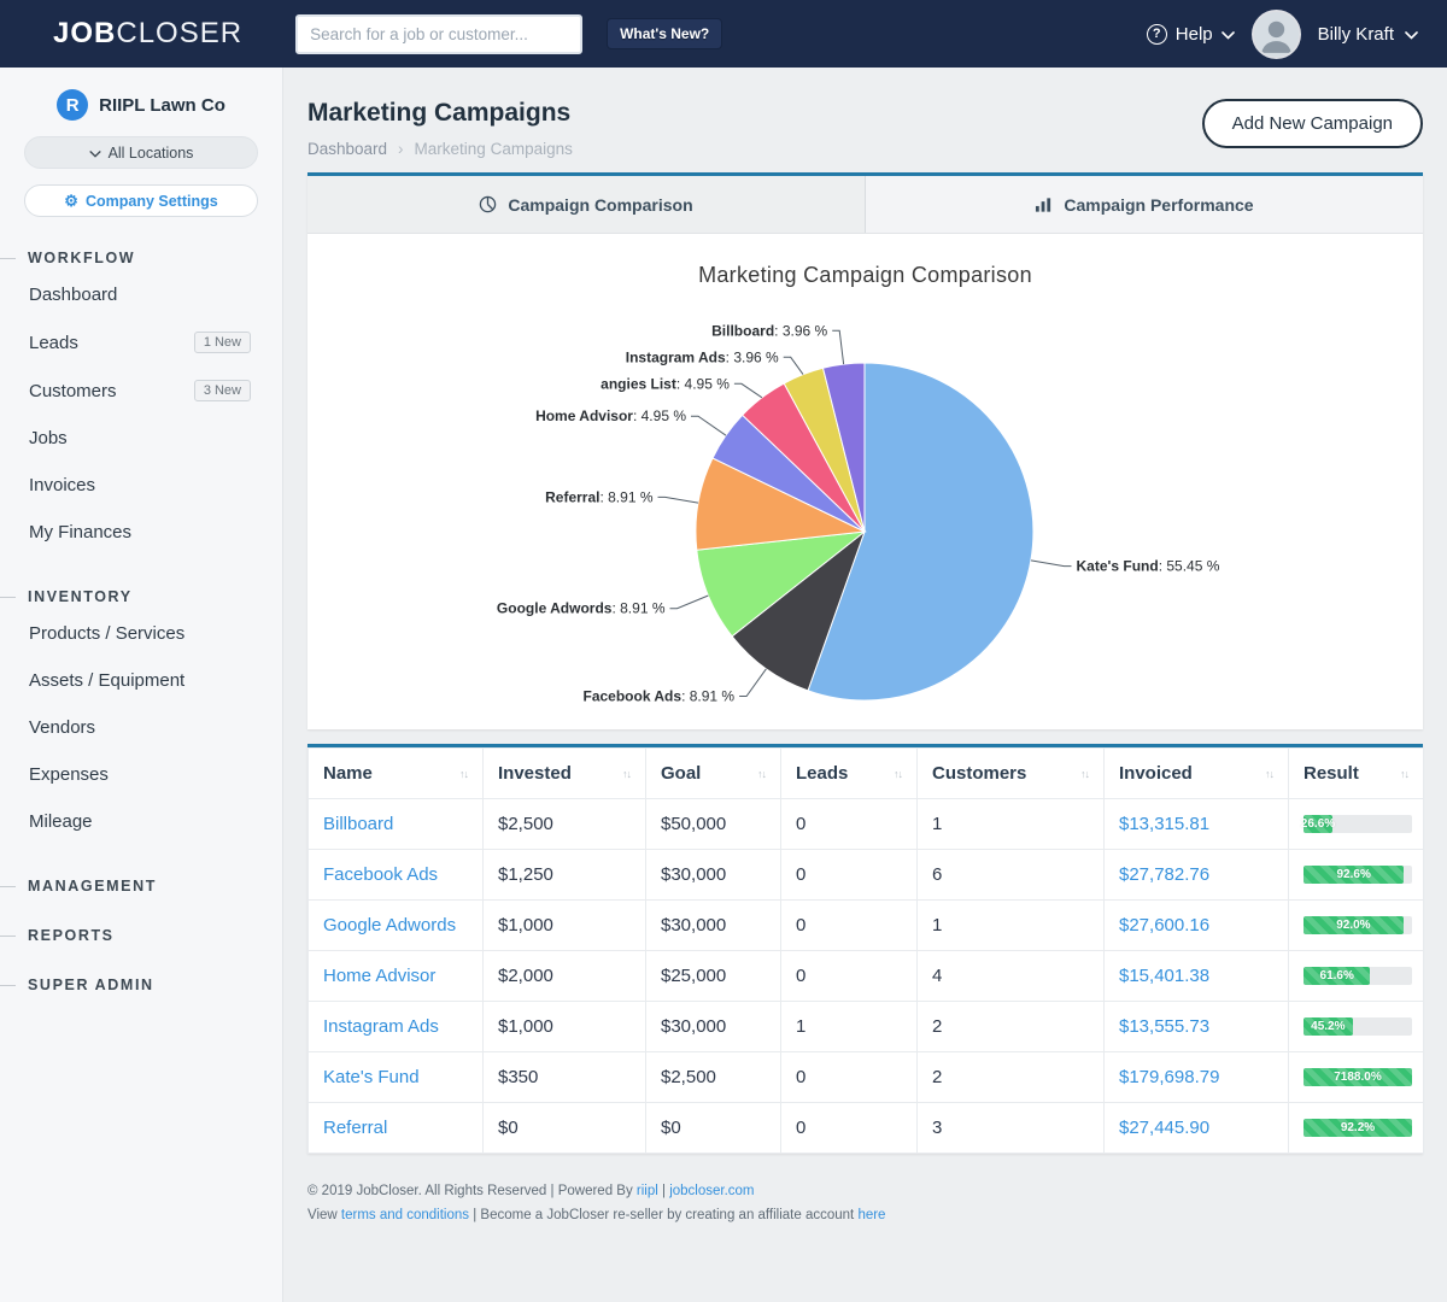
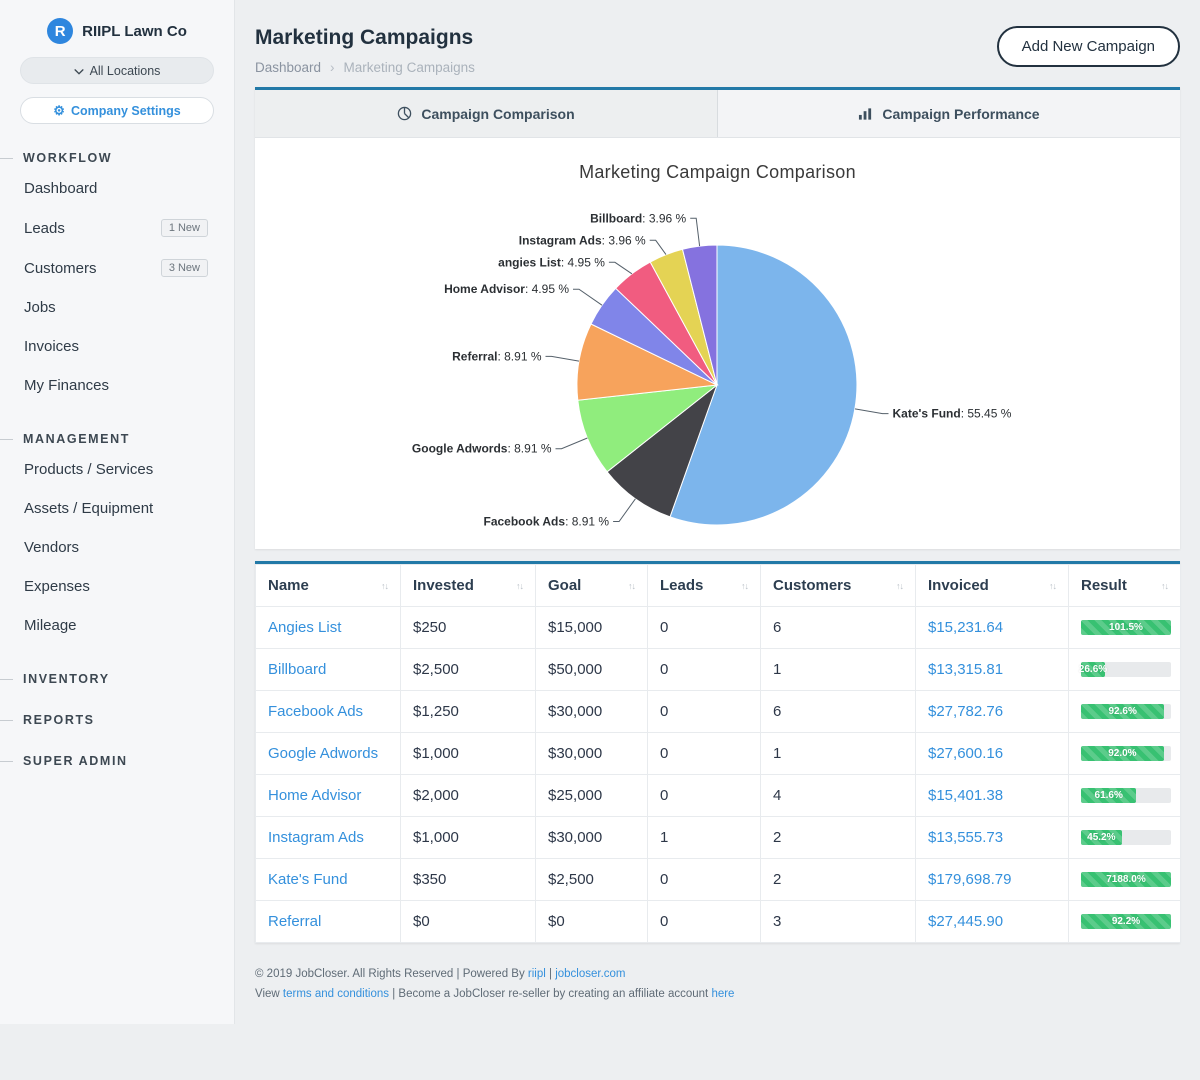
- JOB
- CLOSER
- Search for a job or customer...
- What's New?
- ?
- Help
- Billy Kraft
  R
  RIIPL Lawn Co
  All Locations
  ⚙
  Company Settings
  WORKFLOW
  Dashboard
  Leads
  1 New
  Customers
  3 New
  Jobs
  Invoices
  My Finances
- INVENTORY
+ MANAGEMENT
  Products / Services
  Assets / Equipment
  Vendors
  Expenses
  Mileage
- MANAGEMENT
+ INVENTORY
  REPORTS
  SUPER ADMIN
  Marketing Campaigns
  Dashboard
  ›
  Marketing Campaigns
  Add New Campaign
  Campaign Comparison
  Campaign Performance
  Marketing Campaign Comparison
  Billboard: 3.96 %
  Instagram Ads: 3.96 %
  angies List: 4.95 %
  Home Advisor: 4.95 %
  Referral: 8.91 %
  Google Adwords: 8.91 %
  Facebook Ads: 8.91 %
  Kate's Fund: 55.45 %
  Name ↑↓	Invested ↑↓	Goal ↑↓	Leads ↑↓	Customers ↑↓	Invoiced ↑↓	Result ↑↓
+ Angies List	$250	$15,000	0	6	$15,231.64	101.5%
  Billboard	$2,500	$50,000	0	1	$13,315.81	26.6%
  Facebook Ads	$1,250	$30,000	0	6	$27,782.76	92.6%
  Google Adwords	$1,000	$30,000	0	1	$27,600.16	92.0%
  Home Advisor	$2,000	$25,000	0	4	$15,401.38	61.6%
  Instagram Ads	$1,000	$30,000	1	2	$13,555.73	45.2%
  Kate's Fund	$350	$2,500	0	2	$179,698.79	7188.0%
  Referral	$0	$0	0	3	$27,445.90	92.2%
  © 2019 JobCloser. All Rights Reserved | Powered By riipl | jobcloser.com
  View terms and conditions | Become a JobCloser re-seller by creating an affiliate account here
